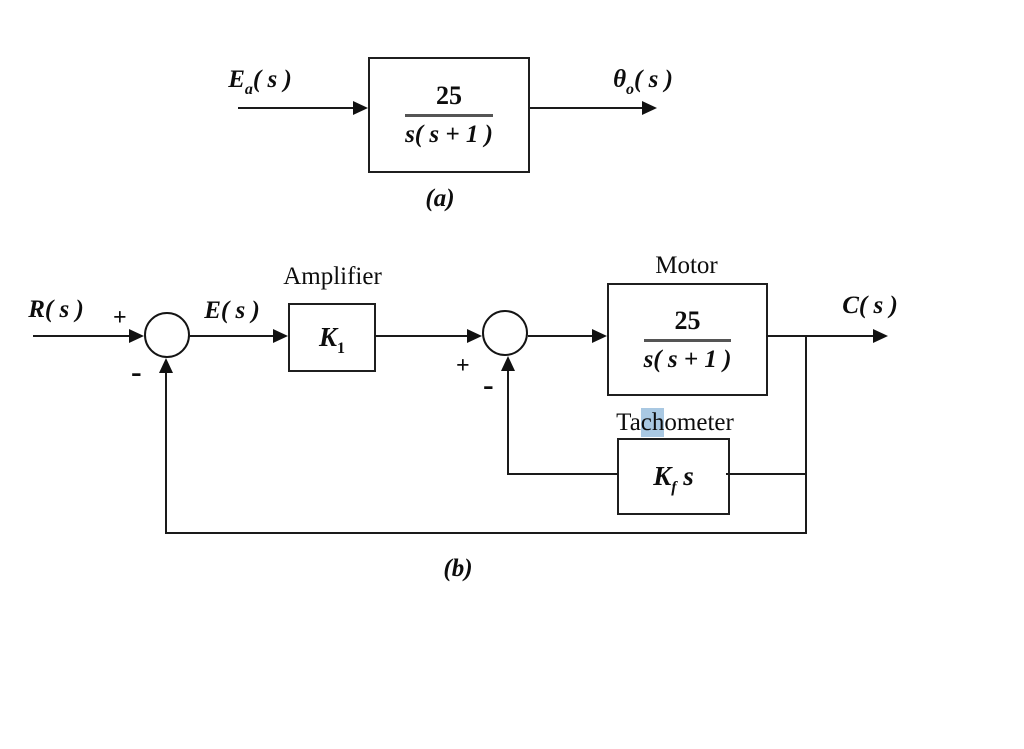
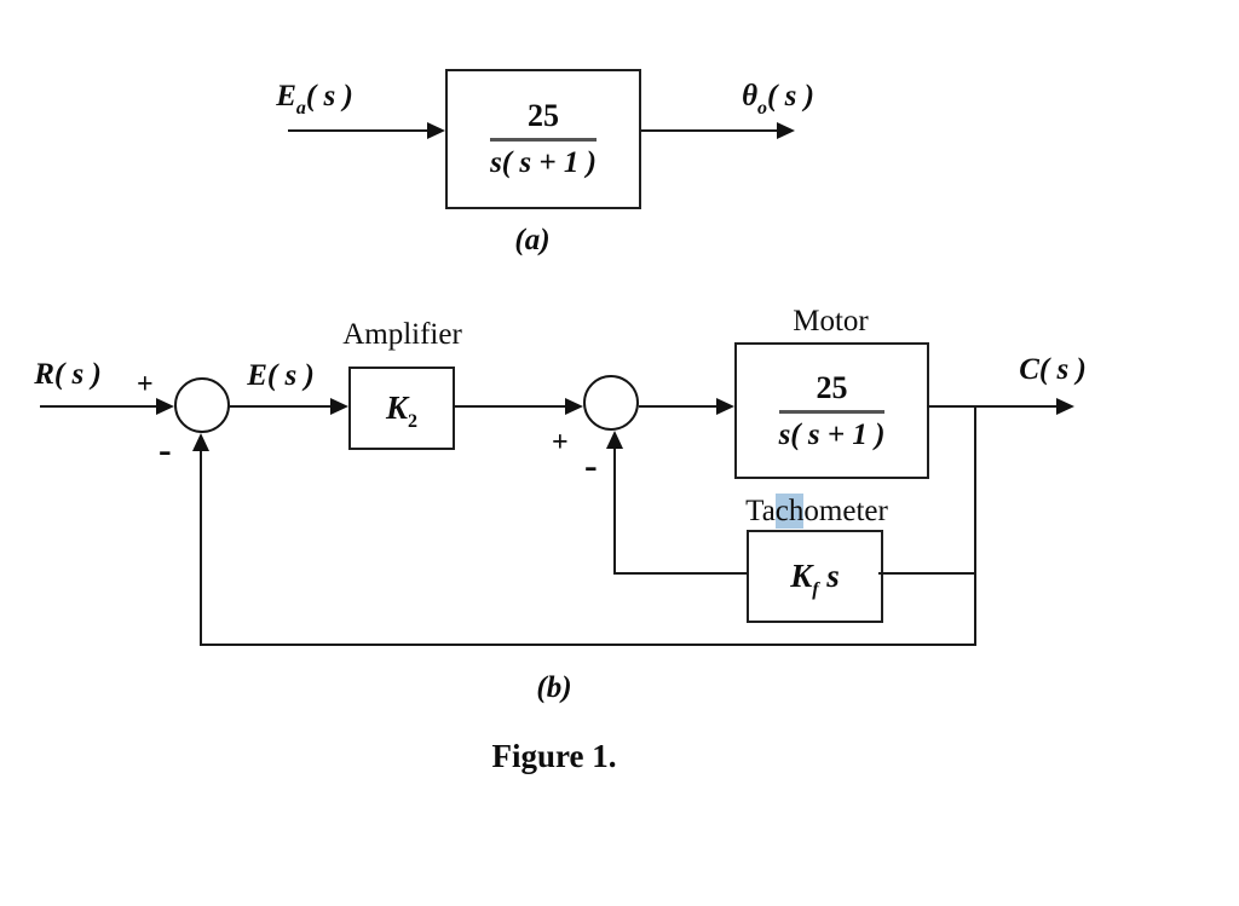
  Ea( s )
  25
  s( s + 1 )
  θo( s )
  (a)
  R( s )
  +
  -
  E( s )
  Amplifier
- K1
+ K2
  +
  -
  Motor
  25
  s( s + 1 )
  C( s )
  Tachometer
  Kf s
  (b)
+ Figure 1.
